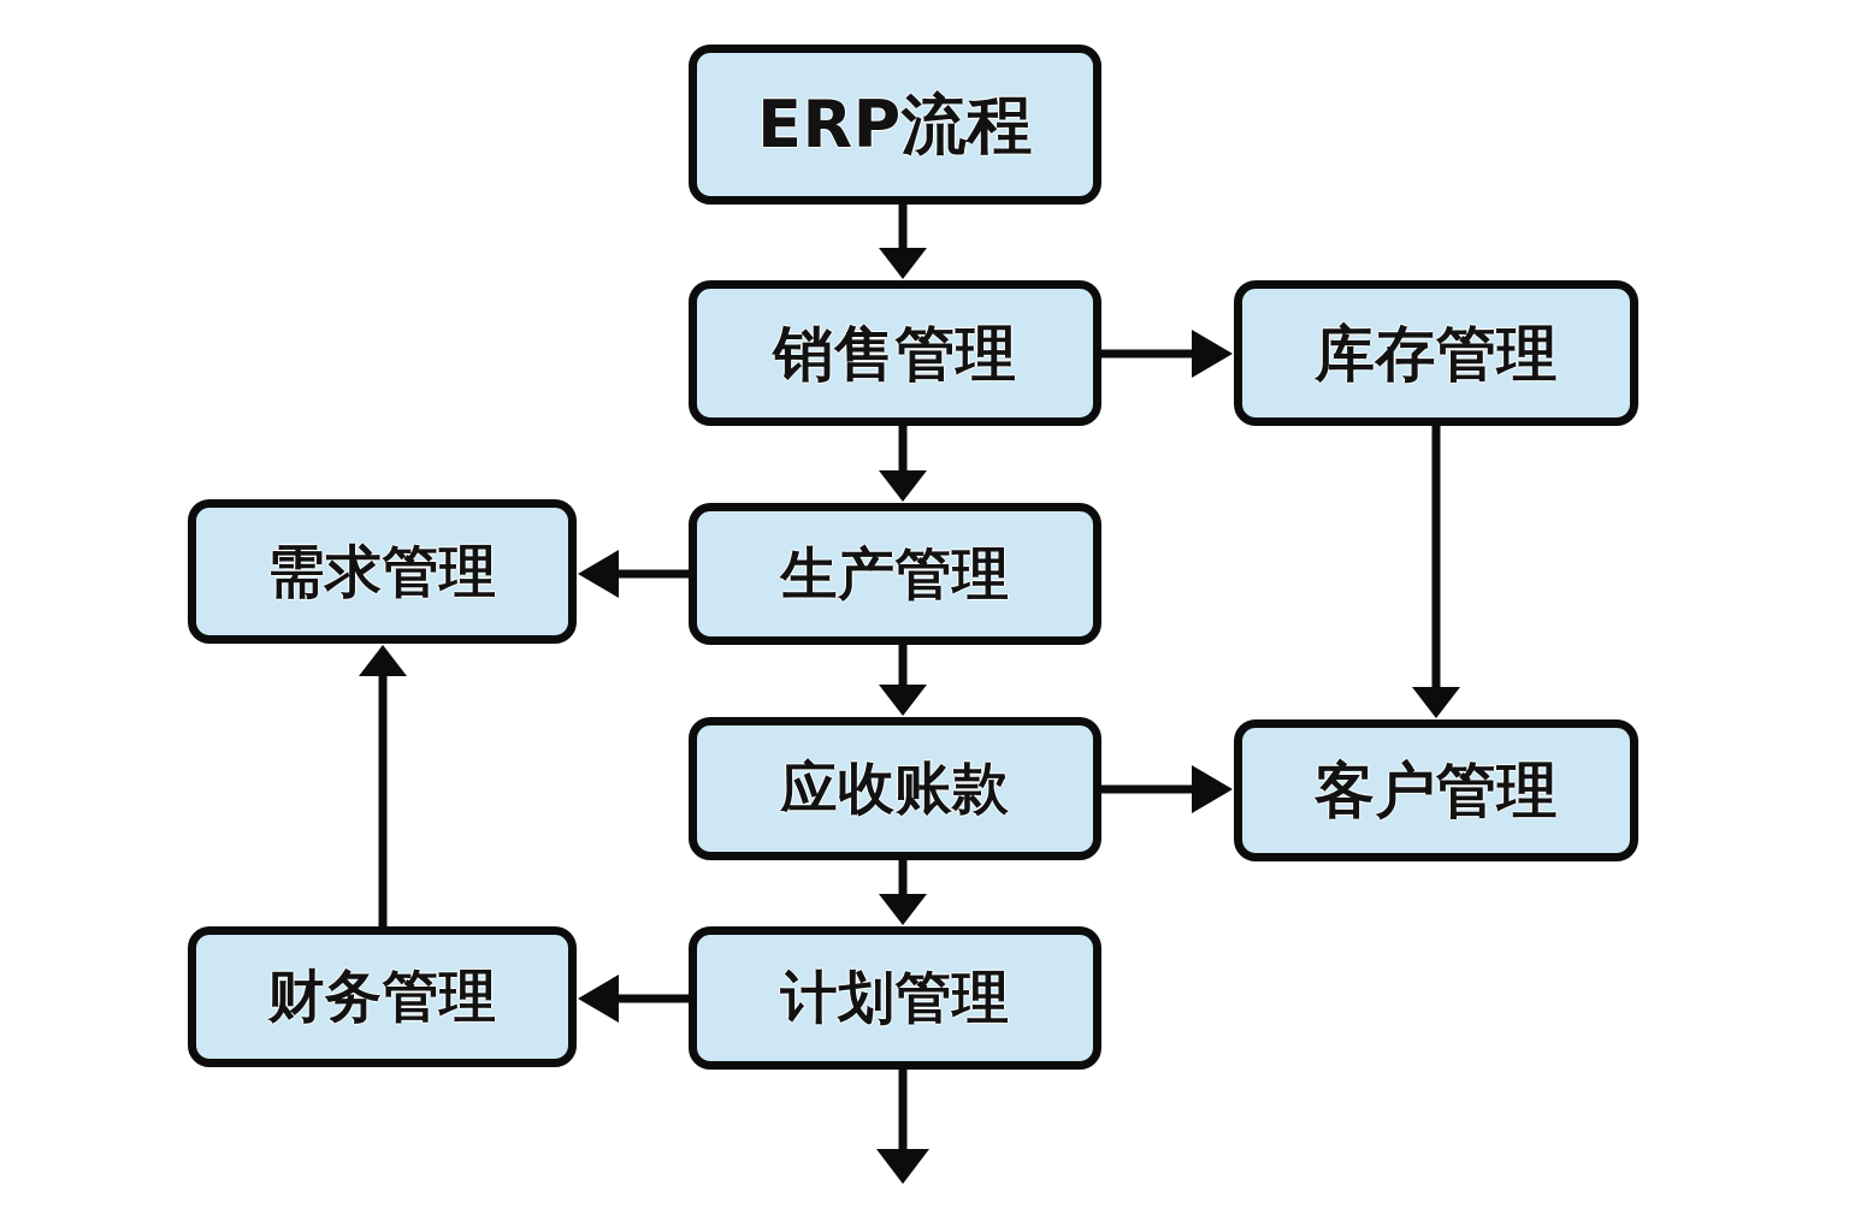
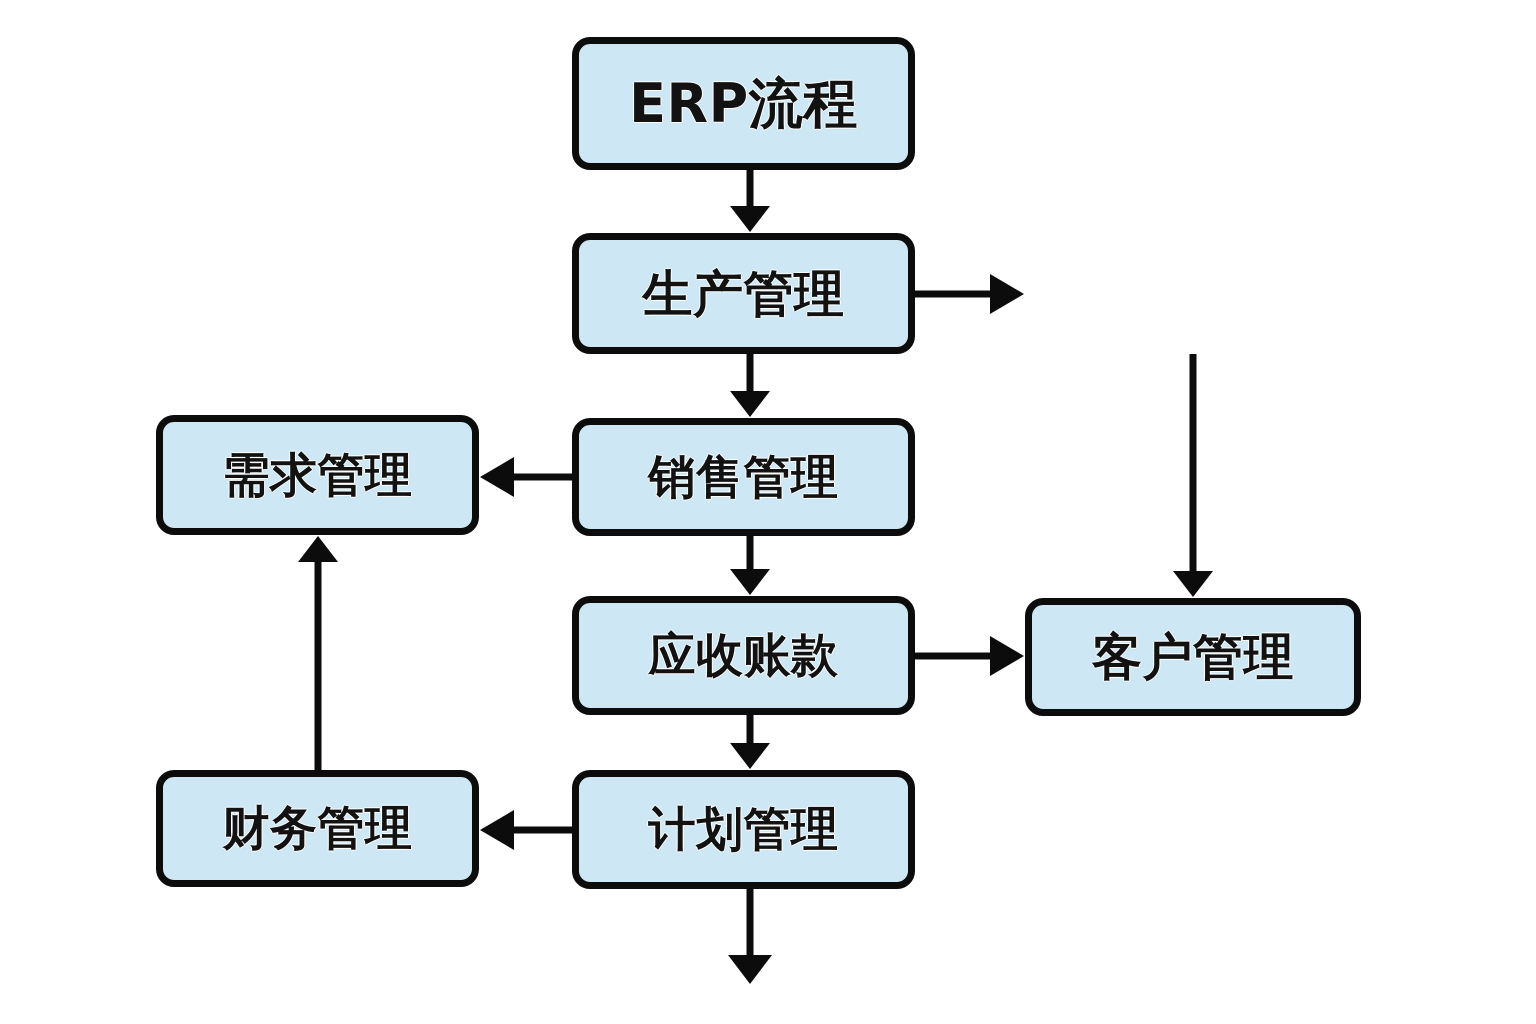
  ERP流程
- 销售管理
+ 生产管理
- 库存管理
- 生产管理
+ 销售管理
  需求管理
  应收账款
  客户管理
  计划管理
  财务管理
